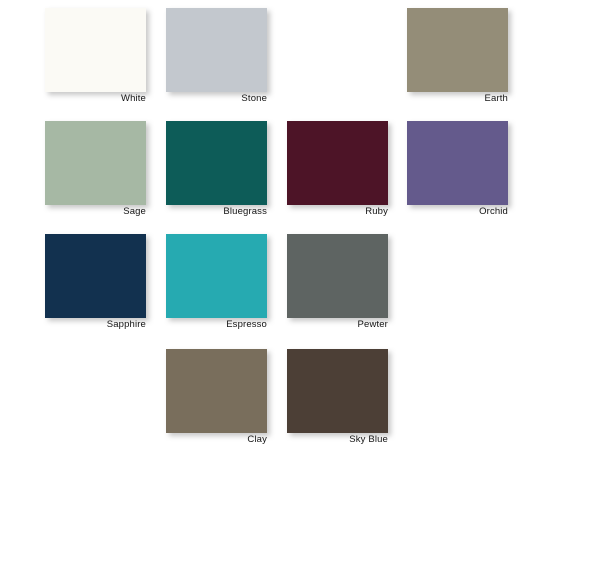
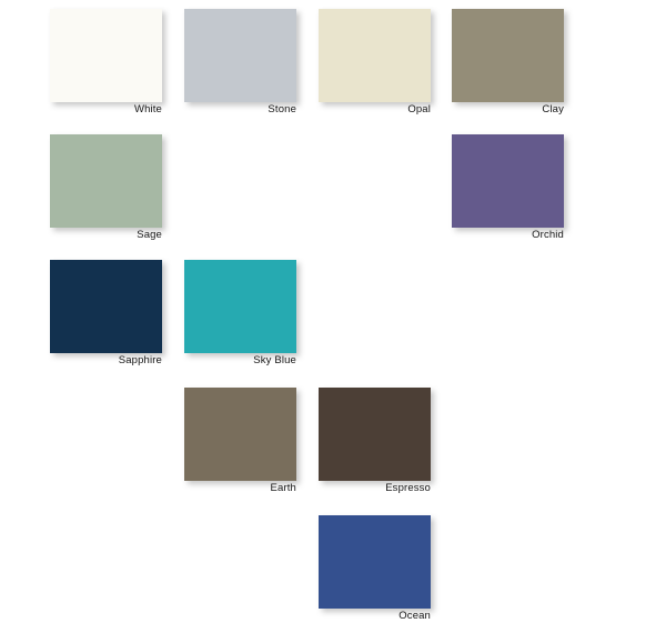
  White
  Stone
+ Opal
- Earth
+ Clay
  Sage
- Bluegrass
- Ruby
  Orchid
  Sapphire
- Espresso
+ Sky Blue
- Pewter
- Clay
+ Earth
- Sky Blue
+ Espresso
+ Ocean
